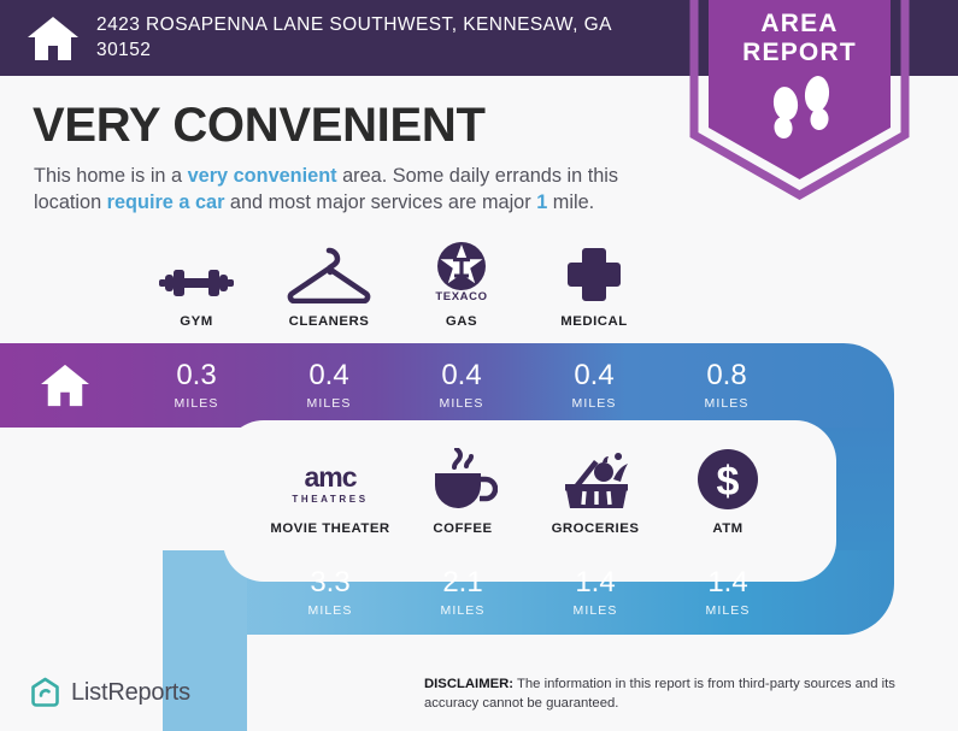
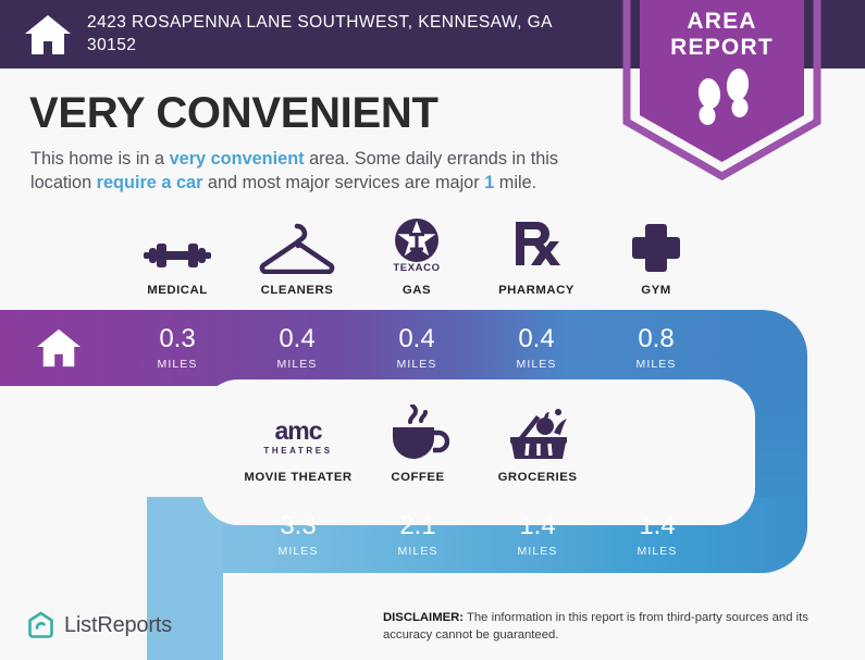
  2423 ROSAPENNA LANE SOUTHWEST, KENNESAW, GA 30152
  AREA
  REPORT
  VERY CONVENIENT
  This home is in a very convenient area. Some daily errands in this location require a car and most major services are major 1 mile.
- GYM
+ MEDICAL
  CLEANERS
  TEXACO
  GAS
+ PHARMACY
- MEDICAL
+ GYM
  0.3
  MILES
  0.4
  MILES
  0.4
  MILES
  0.4
  MILES
  0.8
  MILES
  amc
  THEATRES
  MOVIE THEATER
  COFFEE
  GROCERIES
- $
- ATM
  3.3
  MILES
  2.1
  MILES
  1.4
  MILES
  1.4
  MILES
  ListReports
  DISCLAIMER: The information in this report is from third-party sources and its accuracy cannot be guaranteed.
